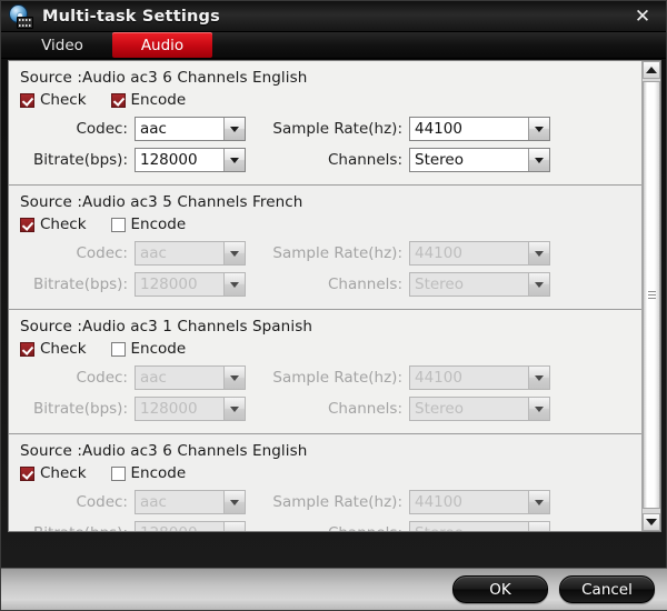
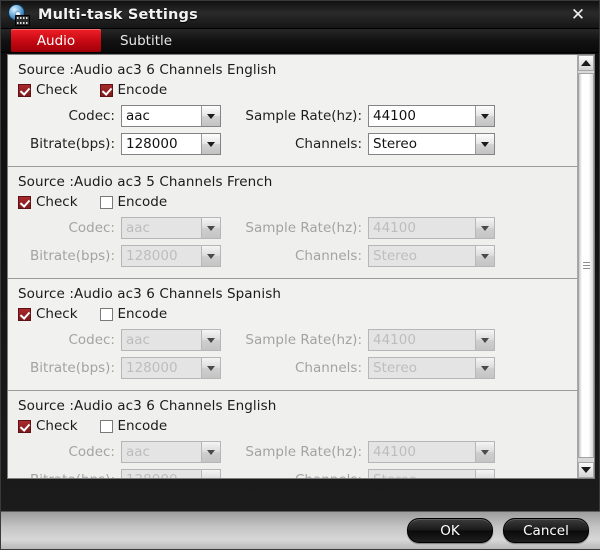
  Multi-task Settings
  ✕
- Video
  Audio
+ Subtitle
  Source :Audio ac3 6 Channels English
  Check
  Encode
  Codec:
  aac
  Sample Rate(hz):
  44100
  Bitrate(bps):
  128000
  Channels:
  Stereo
  Source :Audio ac3 5 Channels French
  Check
  Encode
  Codec:
  aac
  Sample Rate(hz):
  44100
  Bitrate(bps):
  128000
  Channels:
  Stereo
- Source :Audio ac3 1 Channels Spanish
+ Source :Audio ac3 6 Channels Spanish
  Check
  Encode
  Codec:
  aac
  Sample Rate(hz):
  44100
  Bitrate(bps):
  128000
  Channels:
  Stereo
  Source :Audio ac3 6 Channels English
  Check
  Encode
  Codec:
  aac
  Sample Rate(hz):
  44100
  OK
  Cancel
